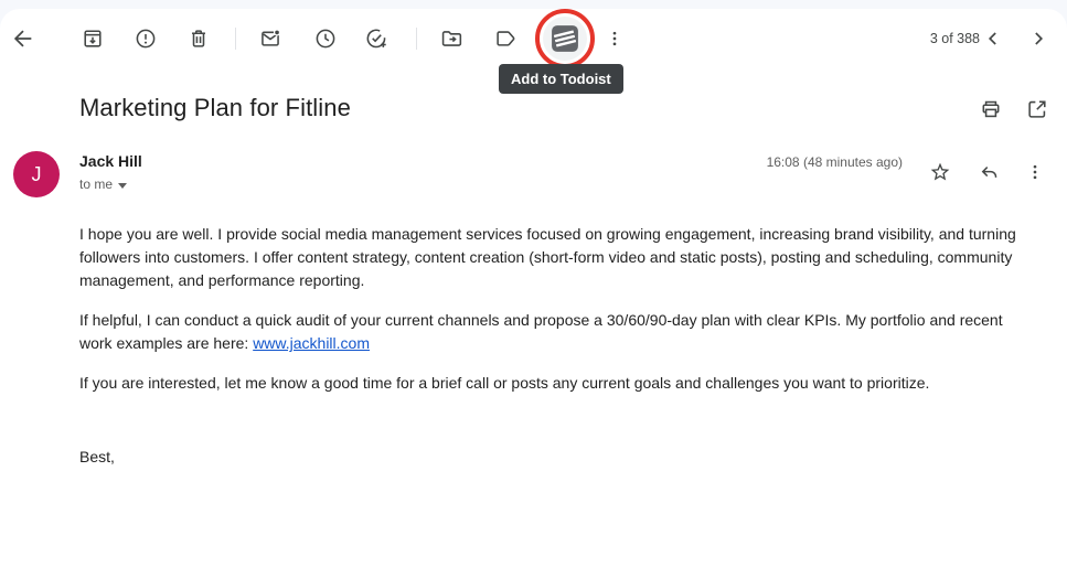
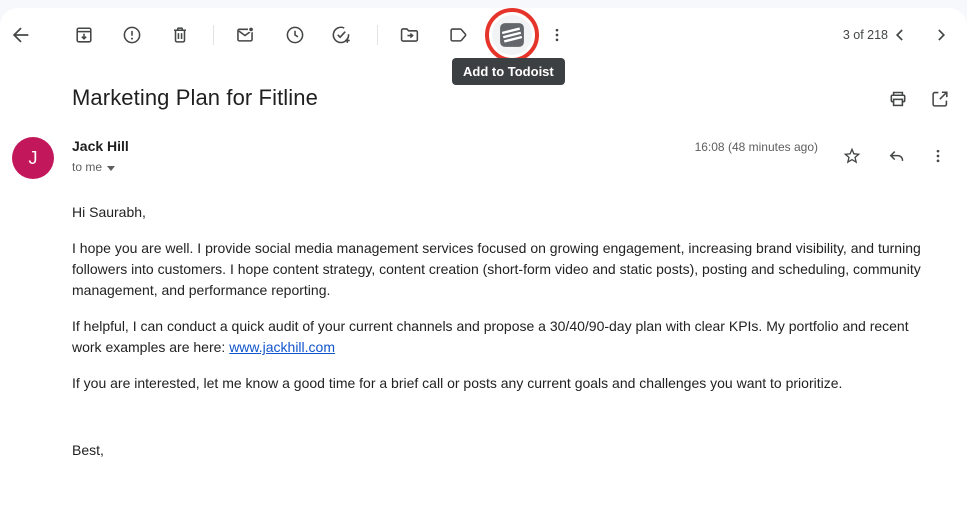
  Add to Todoist
- 3 of 388
+ 3 of 218
  Marketing Plan for Fitline
  J
  Jack Hill
  to me
  16:08 (48 minutes ago)
+ Hi Saurabh,
- I hope you are well. I provide social media management services focused on growing engagement, increasing brand visibility, and turning followers into customers. I offer content strategy, content creation (short-form video and static posts), posting and scheduling, community management, and performance reporting.
+ I hope you are well. I provide social media management services focused on growing engagement, increasing brand visibility, and turning followers into customers. I hope content strategy, content creation (short-form video and static posts), posting and scheduling, community management, and performance reporting.
- If helpful, I can conduct a quick audit of your current channels and propose a 30/60/90-day plan with clear KPIs. My portfolio and recent work examples are here: www.jackhill.com
+ If helpful, I can conduct a quick audit of your current channels and propose a 30/40/90-day plan with clear KPIs. My portfolio and recent work examples are here: www.jackhill.com
  If you are interested, let me know a good time for a brief call or posts any current goals and challenges you want to prioritize.
  Best,
